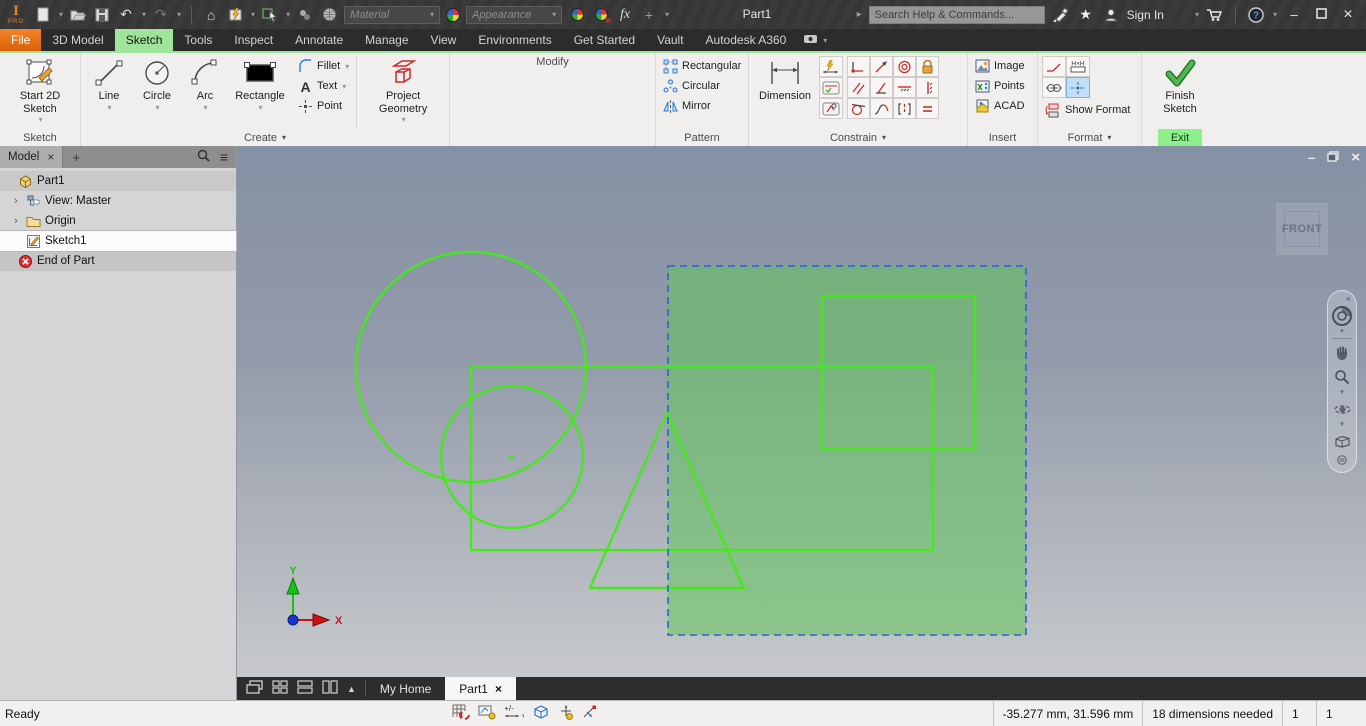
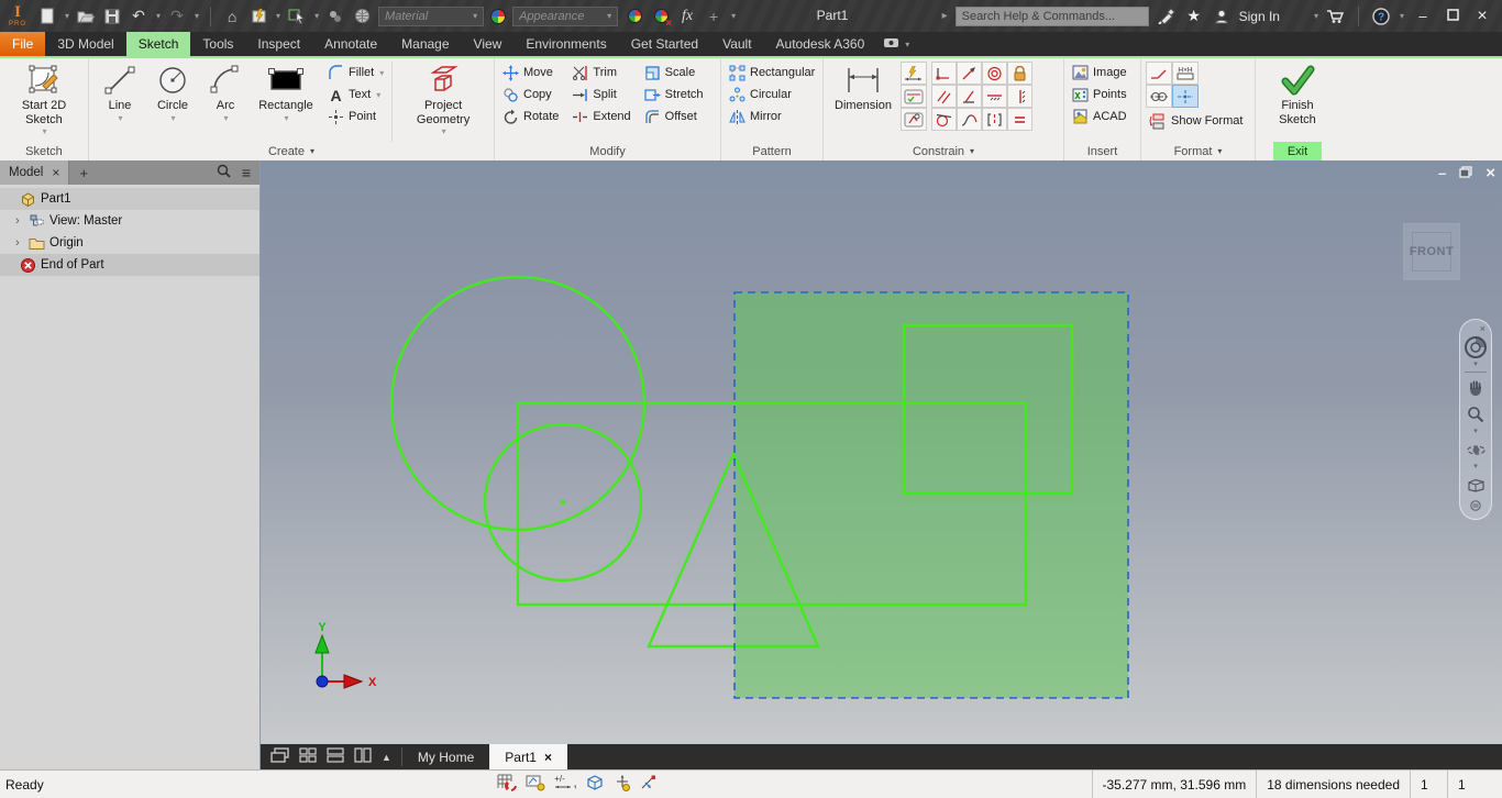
  I
  ▾
  ↶
  ▾
  ↷
  ▾
  ⌂
  ▾
  ▾
  Material
  ▾
  Appearance
  ▾
  ×
  fx
  +
  ▾
  Part1
  ▸
  Search Help & Commands...
  ★
  Sign In
  ▾
  ?
  ▾
  –
  ×
  File
  3D Model
  Sketch
  Tools
  Inspect
  Annotate
  Manage
  View
  Environments
  Get Started
  Vault
  Autodesk A360
  ▾
  Start 2D Sketch
  ▾
  Sketch
  Line
  ▾
  Circle
  ▾
  Arc
  ▾
  Rectangle
  ▾
  Fillet
  ▾
  A
  Text
  ▾
  Point
  Project Geometry
  ▾
  Create
  ▾
+ Move
+ Copy
+ Rotate
+ Trim
+ Split
+ Extend
+ Scale
+ Stretch
+ Offset
  Modify
  Rectangular
  Circular
  Mirror
  Pattern
  Dimension
  Constrain
  ▾
  Image
  Points
  ACAD
  Insert
  Show Format
  Format
  ▾
  Finish Sketch
  Exit
  Model
  ×
  +
  ≡
  Part1
  ›
  View: Master
  ›
  Origin
- Sketch1
  End of Part
  Y
  X
  –
  ×
  FRONT
  ×
  ▲
  My Home
  Part1
  ×
  Ready
  +/-
  -35.277 mm, 31.596 mm
  18 dimensions needed
  1
  1
